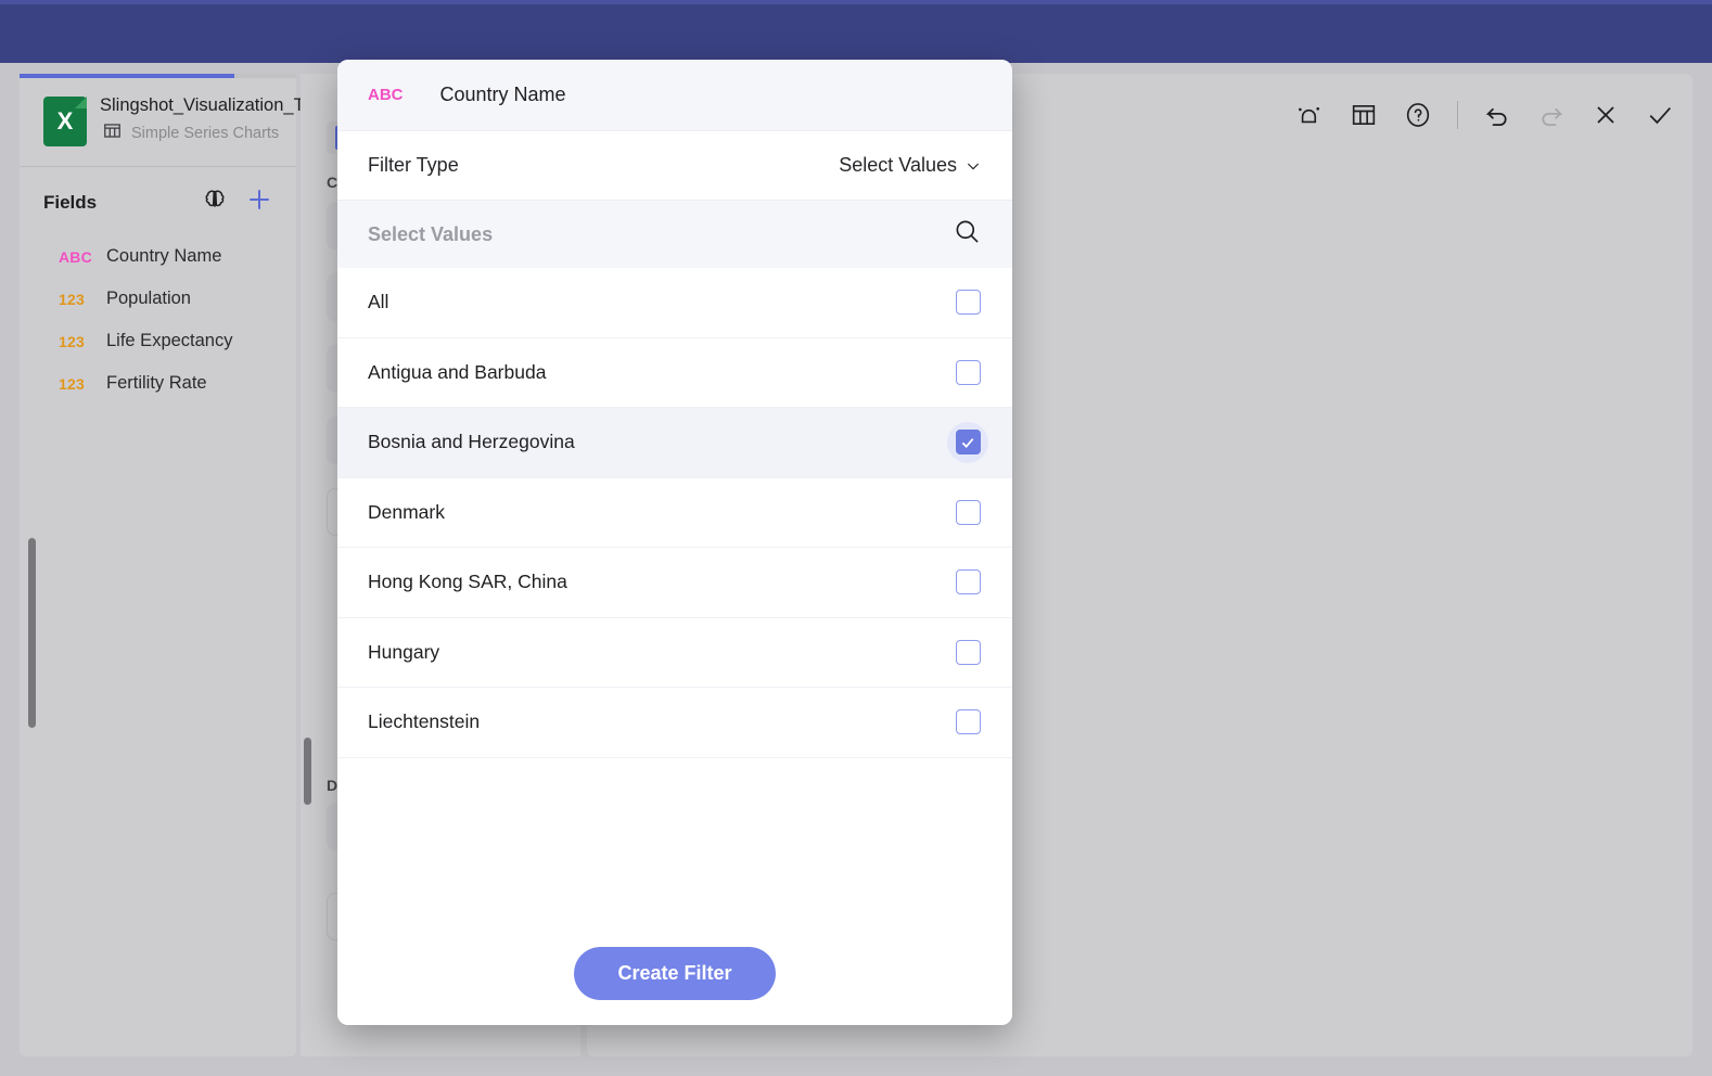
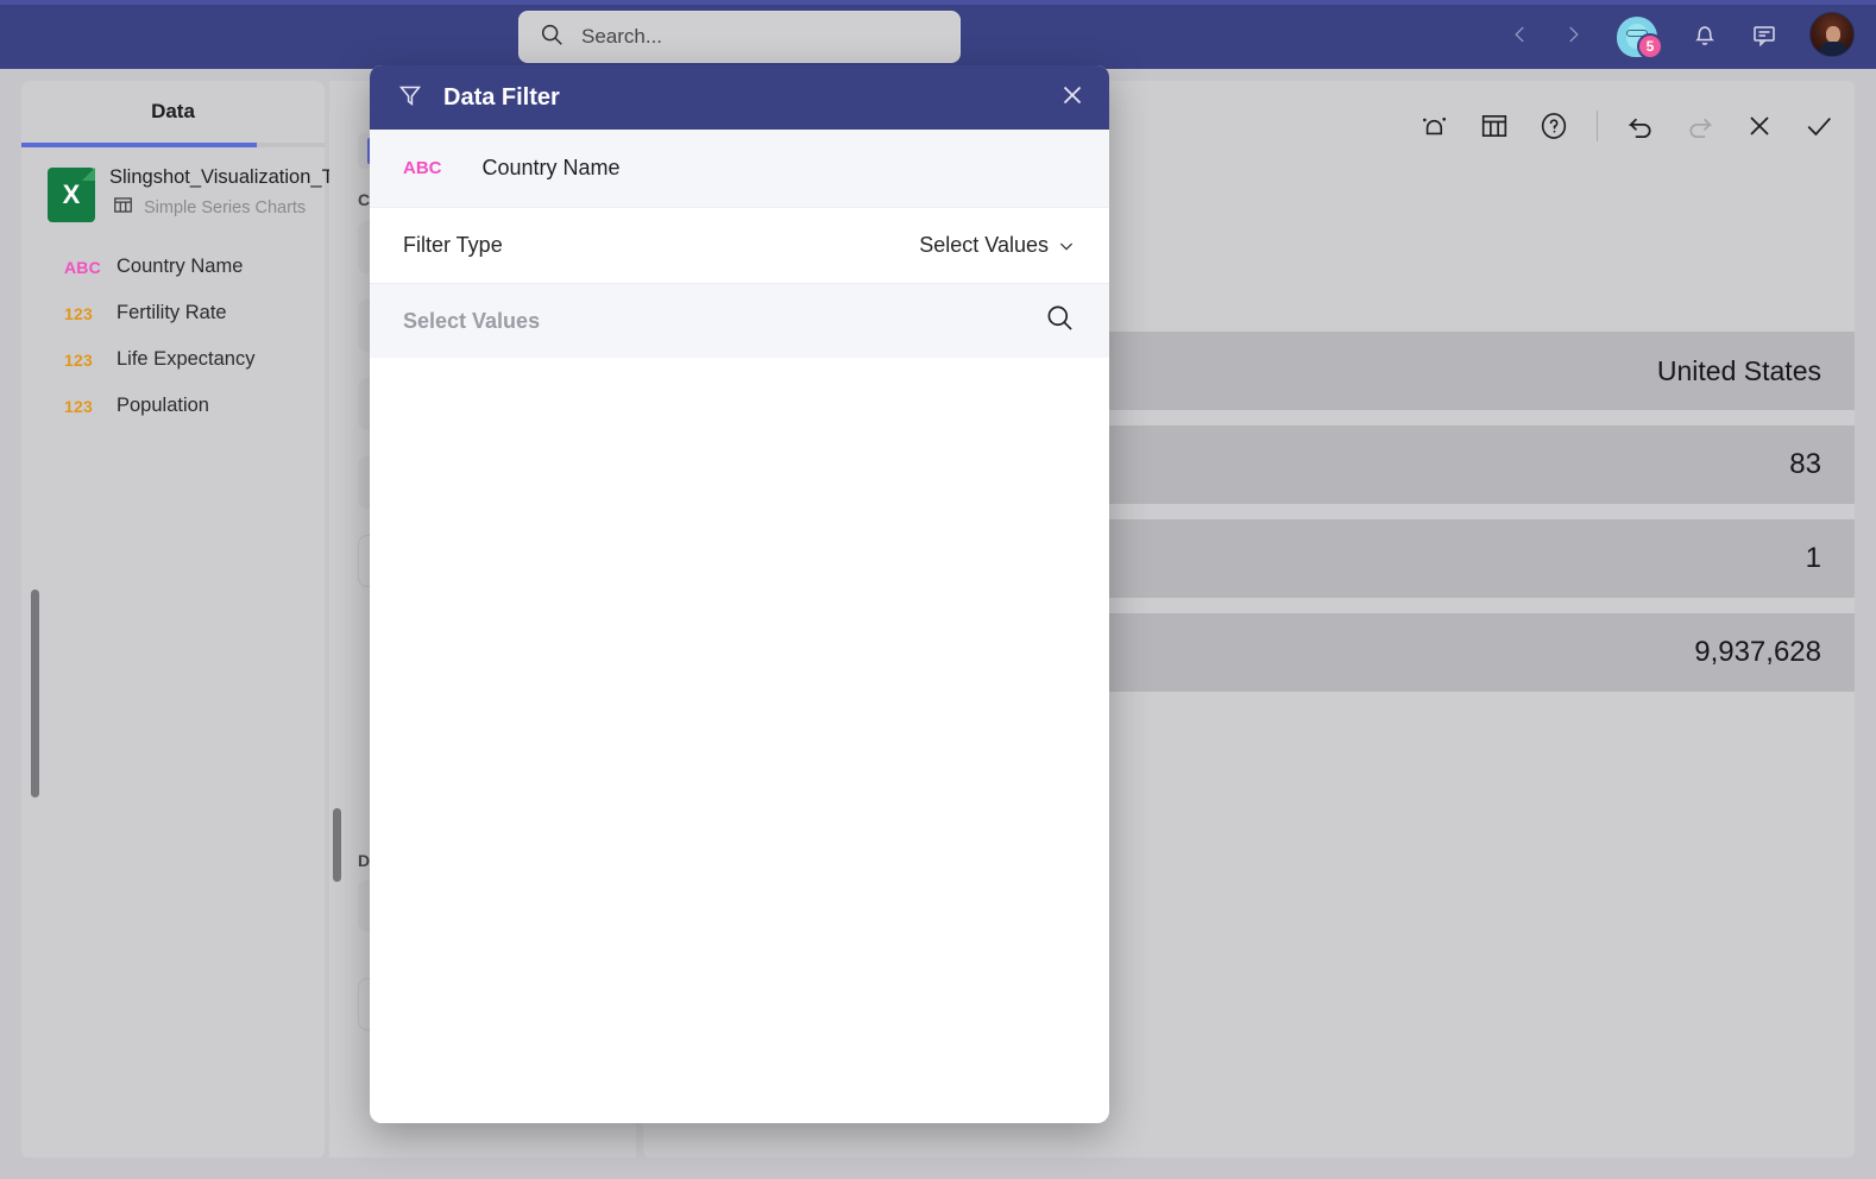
+ Search...
+ 5
+ Data
  X
  Slingshot_Visualization_T
  Simple Series Charts
- Fields
  ABC
  Country Name
  123
- Population
+ Fertility Rate
  123
  Life Expectancy
  123
- Fertility Rate
+ Population
  C
  D
+ United States
+ 83
+ 1
+ 9,937,628
+ Data Filter
  ABC
  Country Name
  Filter Type
  Select Values
  Select Values
- All
- Antigua and Barbuda
- Bosnia and Herzegovina
- Denmark
- Hong Kong SAR, China
- Hungary
- Liechtenstein
- Create Filter
